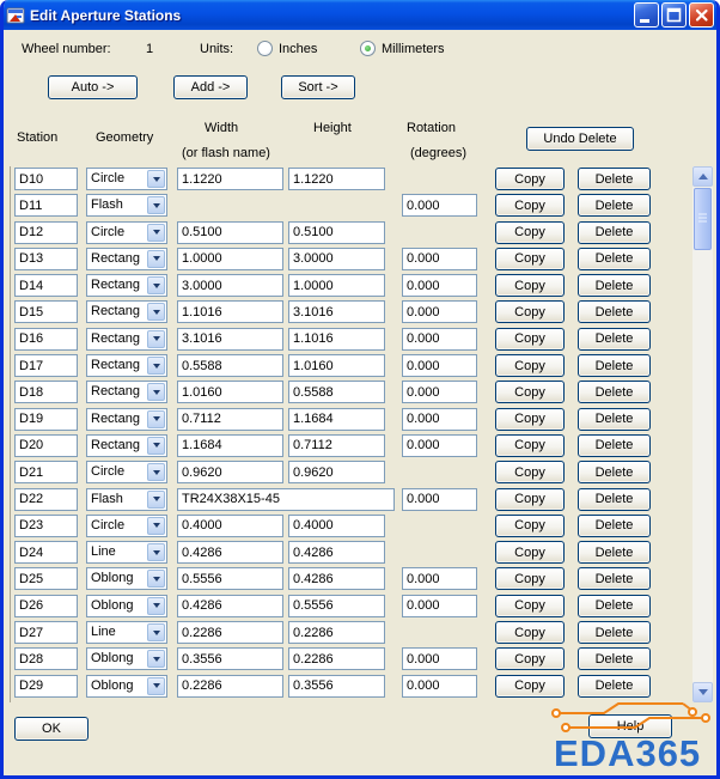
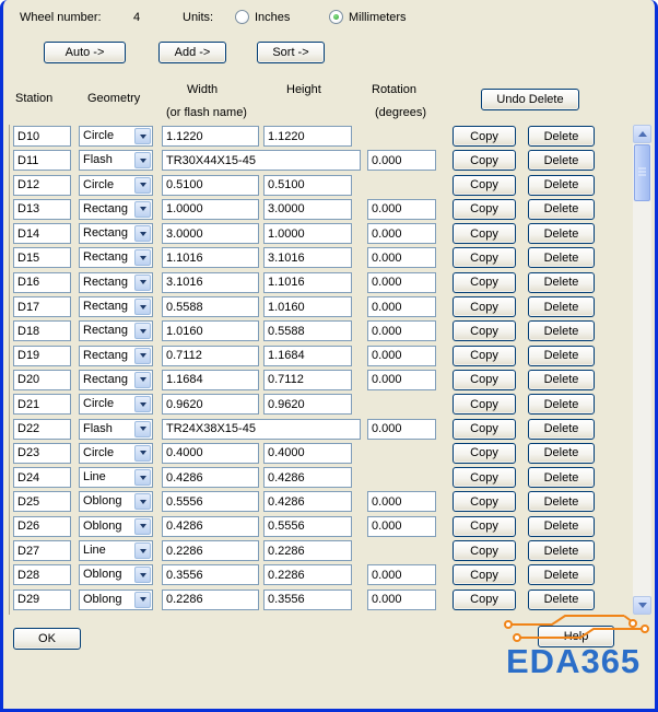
- Edit Aperture Stations
  Wheel number:
- 1
+ 4
  Units:
  Inches
  Millimeters
  Auto ->
  Add ->
  Sort ->
  Station
  Geometry
  Width
  (or flash name)
  Height
  Rotation
  (degrees)
  Undo Delete
  D10
  Circle
  1.1220
  1.1220
  Copy
  Delete
  D11
  Flash
+ TR30X44X15-45
  0.000
  Copy
  Delete
  D12
  Circle
  0.5100
  0.5100
  Copy
  Delete
  D13
  Rectang
  1.0000
  3.0000
  0.000
  Copy
  Delete
  D14
  Rectang
  3.0000
  1.0000
  0.000
  Copy
  Delete
  D15
  Rectang
  1.1016
  3.1016
  0.000
  Copy
  Delete
  D16
  Rectang
  3.1016
  1.1016
  0.000
  Copy
  Delete
  D17
  Rectang
  0.5588
  1.0160
  0.000
  Copy
  Delete
  D18
  Rectang
  1.0160
  0.5588
  0.000
  Copy
  Delete
  D19
  Rectang
  0.7112
  1.1684
  0.000
  Copy
  Delete
  D20
  Rectang
  1.1684
  0.7112
  0.000
  Copy
  Delete
  D21
  Circle
  0.9620
  0.9620
  Copy
  Delete
  D22
  Flash
  TR24X38X15-45
  0.000
  Copy
  Delete
  D23
  Circle
  0.4000
  0.4000
  Copy
  Delete
  D24
  Line
  0.4286
  0.4286
  Copy
  Delete
  D25
  Oblong
  0.5556
  0.4286
  0.000
  Copy
  Delete
  D26
  Oblong
  0.4286
  0.5556
  0.000
  Copy
  Delete
  D27
  Line
  0.2286
  0.2286
  Copy
  Delete
  D28
  Oblong
  0.3556
  0.2286
  0.000
  Copy
  Delete
  D29
  Oblong
  0.2286
  0.3556
  0.000
  Copy
  Delete
  OK
  EDA365
